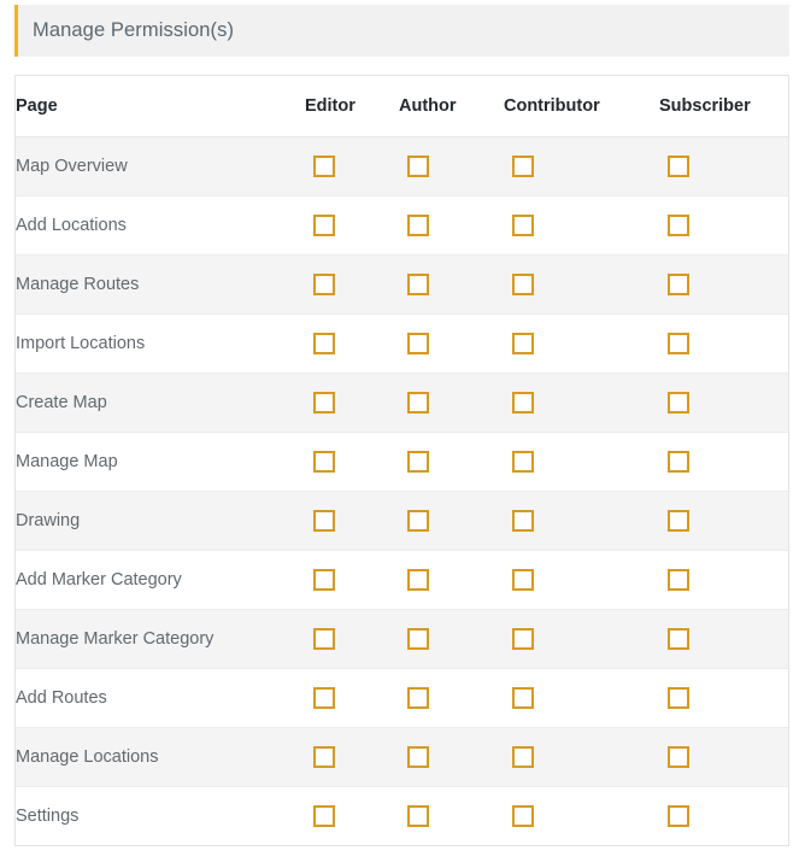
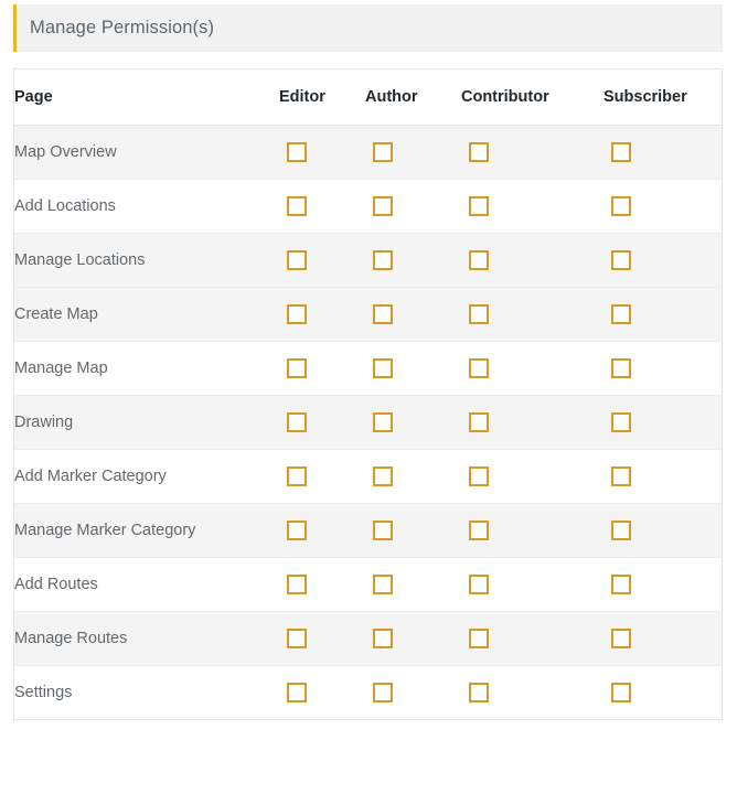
  Manage Permission(s)
  Page	Editor	Author	Contributor	Subscriber
  Map Overview
  Add Locations
- Manage Routes
+ Manage Locations
- Import Locations
  Create Map
  Manage Map
  Drawing
  Add Marker Category
  Manage Marker Category
  Add Routes
- Manage Locations
+ Manage Routes
  Settings
